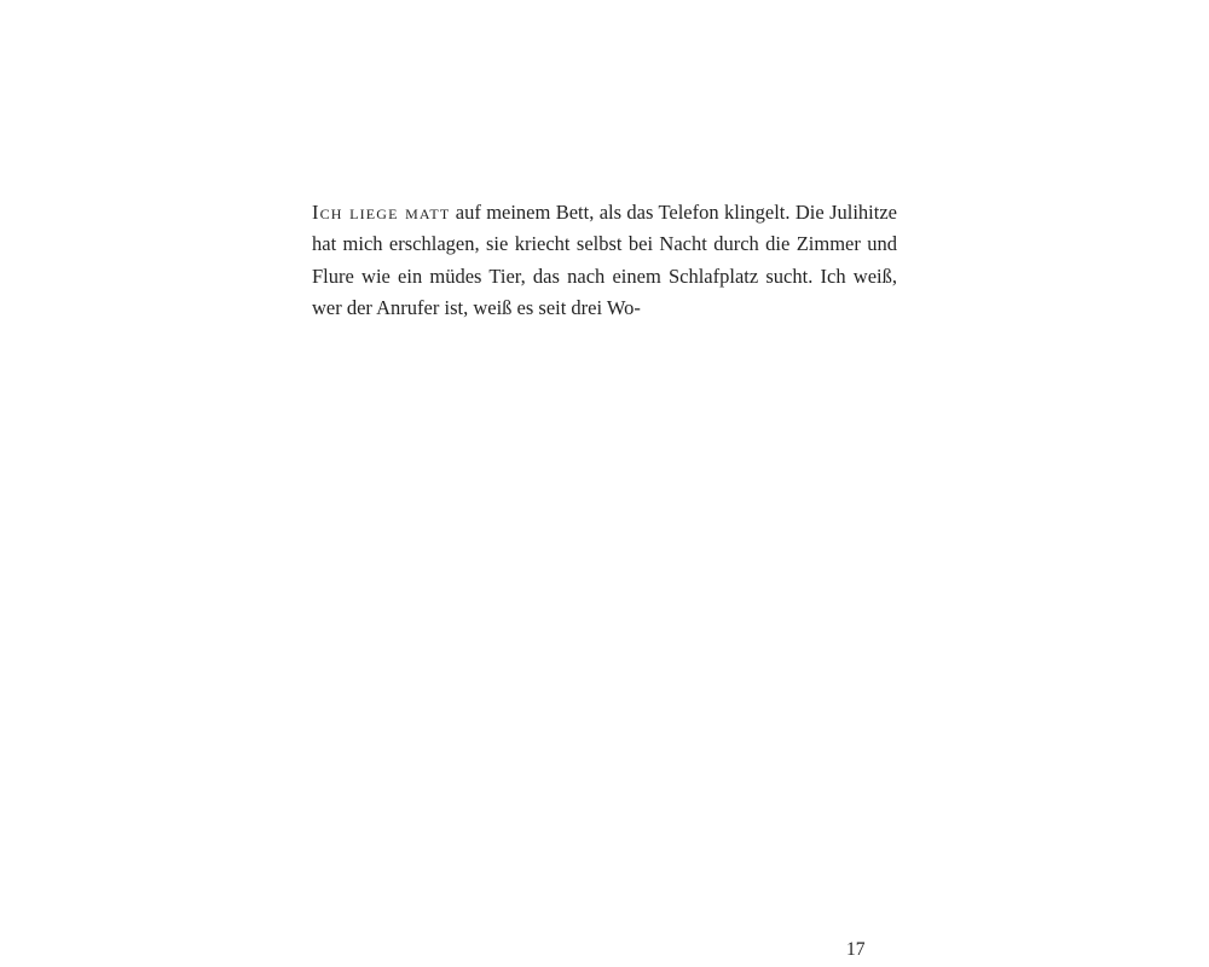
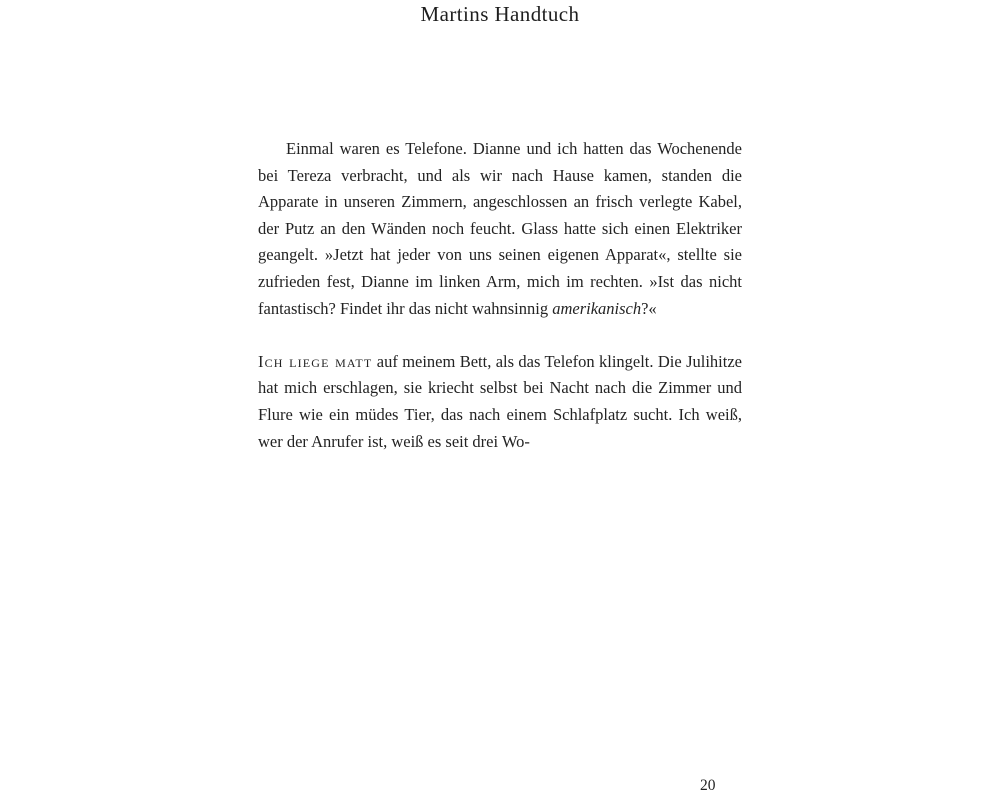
+ Martins Handtuch
+ Einmal waren es Telefone. Dianne und ich hatten das Wochenende bei Tereza verbracht, und als wir nach Hause kamen, standen die Apparate in unseren Zimmern, angeschlossen an frisch verlegte Kabel, der Putz an den Wänden noch feucht. Glass hatte sich einen Elektriker geangelt. »Jetzt hat jeder von uns seinen eigenen Apparat«, stellte sie zufrieden fest, Dianne im linken Arm, mich im rechten. »Ist das nicht fantastisch? Findet ihr das nicht wahnsinnig amerikanisch?«
- Ich liege matt auf meinem Bett, als das Telefon klingelt. Die Julihitze hat mich erschlagen, sie kriecht selbst bei Nacht durch die Zimmer und Flure wie ein müdes Tier, das nach einem Schlafplatz sucht. Ich weiß, wer der Anrufer ist, weiß es seit drei Wo-
+ Ich liege matt auf meinem Bett, als das Telefon klingelt. Die Julihitze hat mich erschlagen, sie kriecht selbst bei Nacht nach die Zimmer und Flure wie ein müdes Tier, das nach einem Schlafplatz sucht. Ich weiß, wer der Anrufer ist, weiß es seit drei Wo-
- 17
+ 20
